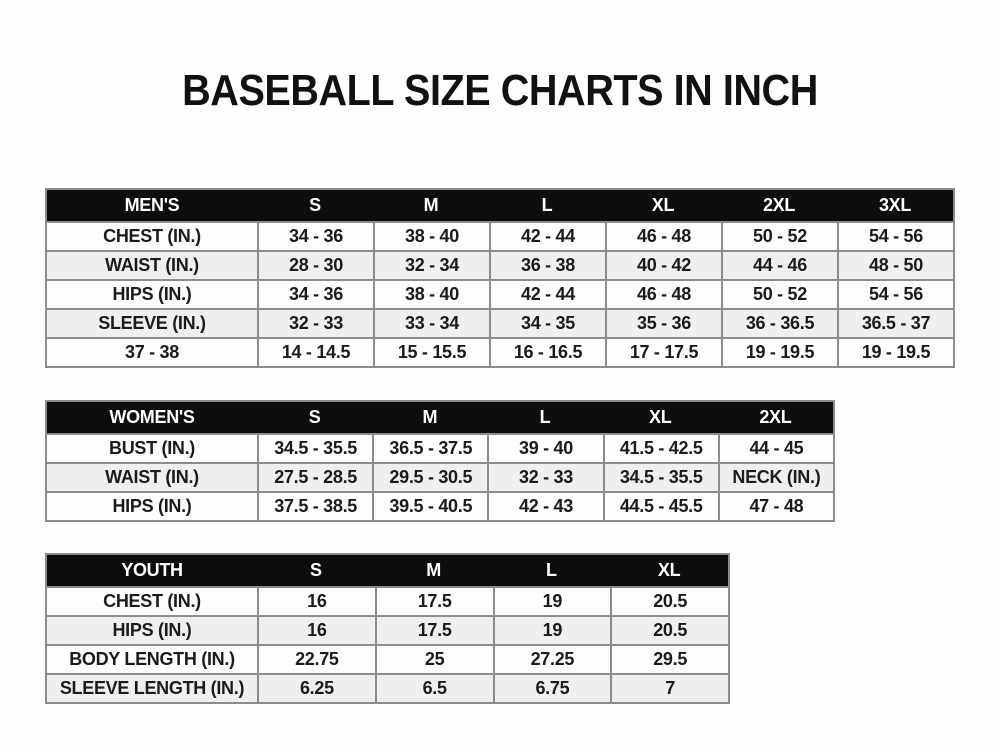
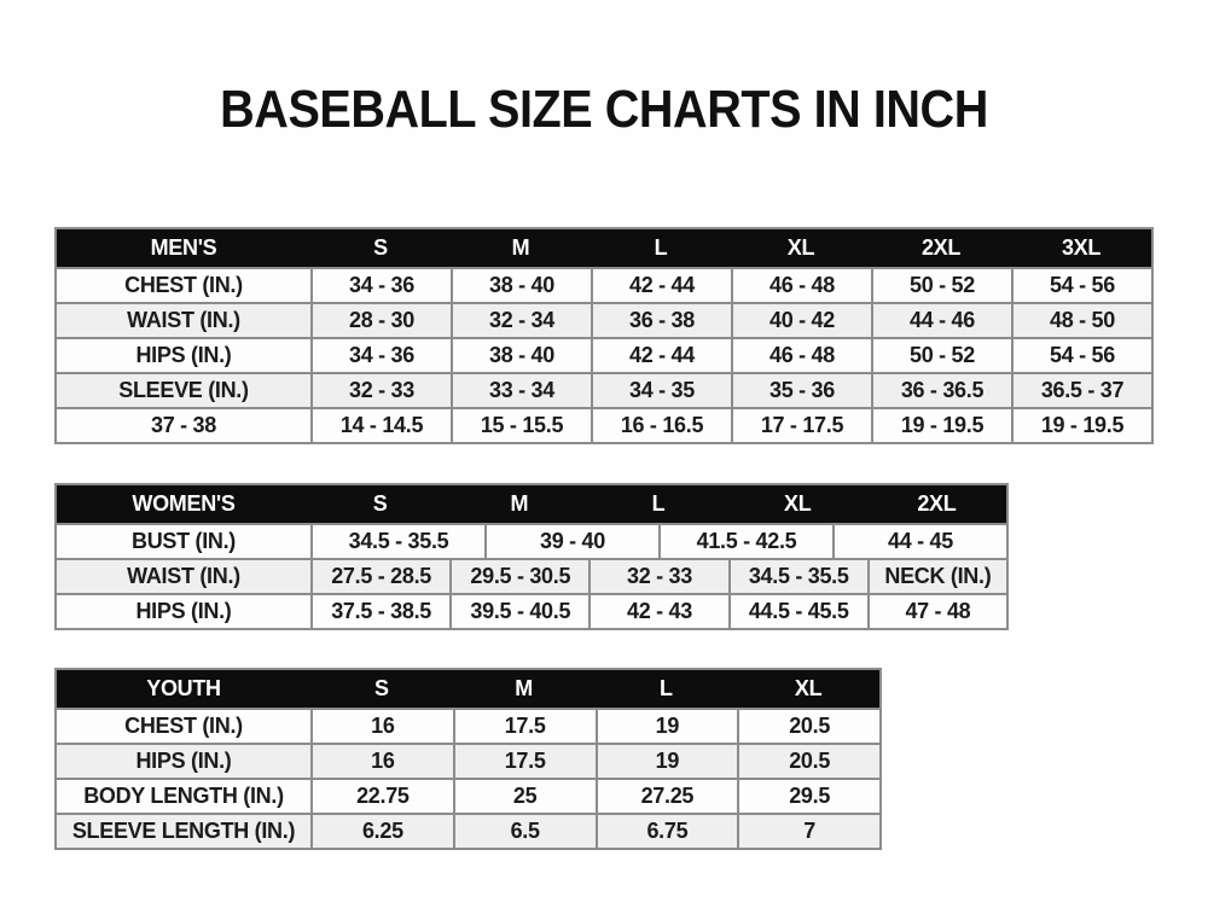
  BASEBALL SIZE CHARTS IN INCH
  MEN'S
  S
  M
  L
  XL
  2XL
  3XL
  CHEST (IN.)
  34 - 36
  38 - 40
  42 - 44
  46 - 48
  50 - 52
  54 - 56
  WAIST (IN.)
  28 - 30
  32 - 34
  36 - 38
  40 - 42
  44 - 46
  48 - 50
  HIPS (IN.)
  34 - 36
  38 - 40
  42 - 44
  46 - 48
  50 - 52
  54 - 56
  SLEEVE (IN.)
  32 - 33
  33 - 34
  34 - 35
  35 - 36
  36 - 36.5
  36.5 - 37
  37 - 38
  14 - 14.5
  15 - 15.5
  16 - 16.5
  17 - 17.5
  19 - 19.5
  19 - 19.5
  WOMEN'S
  S
  M
  L
  XL
  2XL
  BUST (IN.)
  34.5 - 35.5
- 36.5 - 37.5
  39 - 40
  41.5 - 42.5
  44 - 45
  WAIST (IN.)
  27.5 - 28.5
  29.5 - 30.5
  32 - 33
  34.5 - 35.5
  NECK (IN.)
  HIPS (IN.)
  37.5 - 38.5
  39.5 - 40.5
  42 - 43
  44.5 - 45.5
  47 - 48
  YOUTH
  S
  M
  L
  XL
  CHEST (IN.)
  16
  17.5
  19
  20.5
  HIPS (IN.)
  16
  17.5
  19
  20.5
  BODY LENGTH (IN.)
  22.75
  25
  27.25
  29.5
  SLEEVE LENGTH (IN.)
  6.25
  6.5
  6.75
  7
